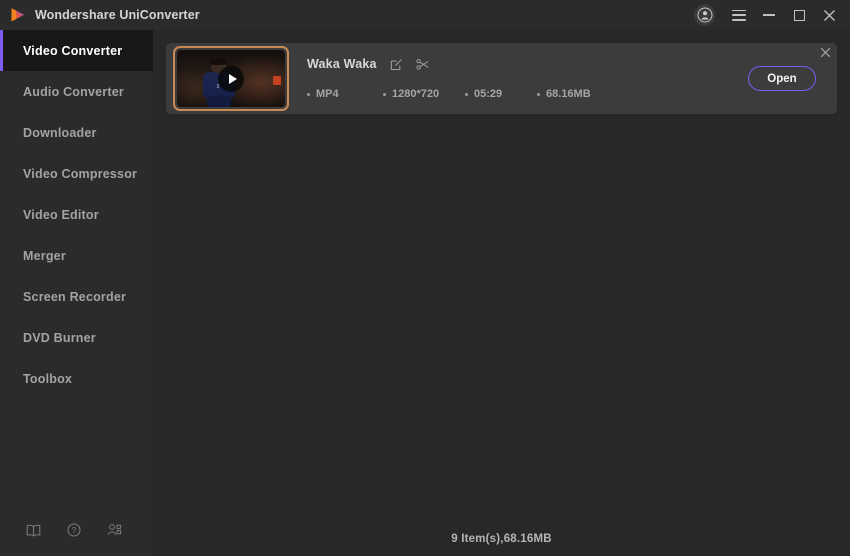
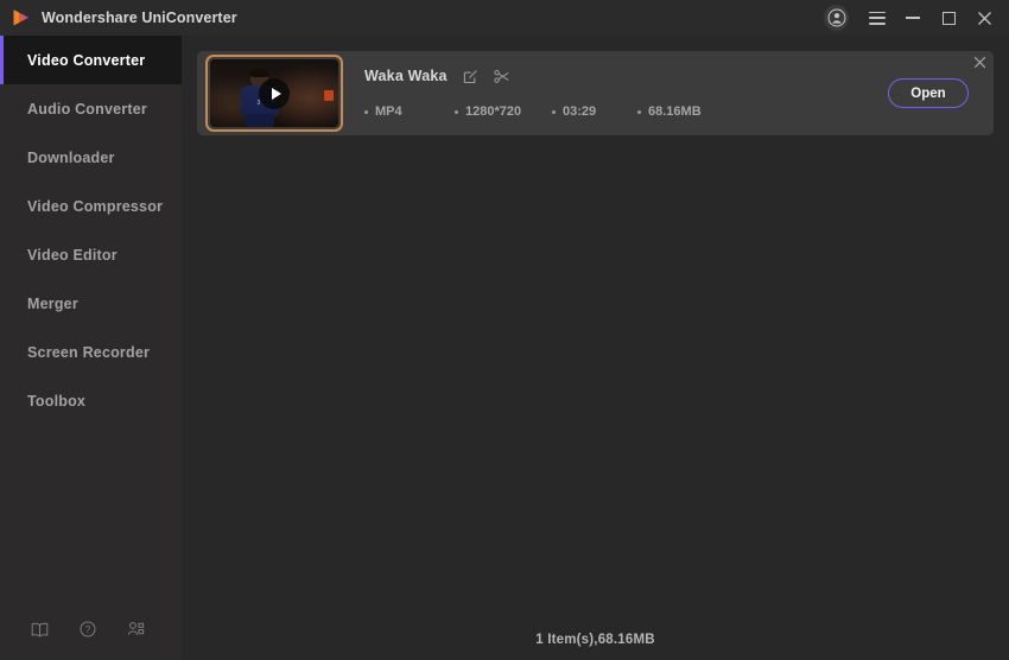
  Wondershare UniConverter
  Video Converter
  Audio Converter
  Downloader
  Video Compressor
  Video Editor
  Merger
  Screen Recorder
- DVD Burner
  Toolbox
  ?
  Waka Waka
  MP4
  1280*720
- 05:29
+ 03:29
  68.16MB
  Open
- 9 Item(s),68.16MB
+ 1 Item(s),68.16MB
